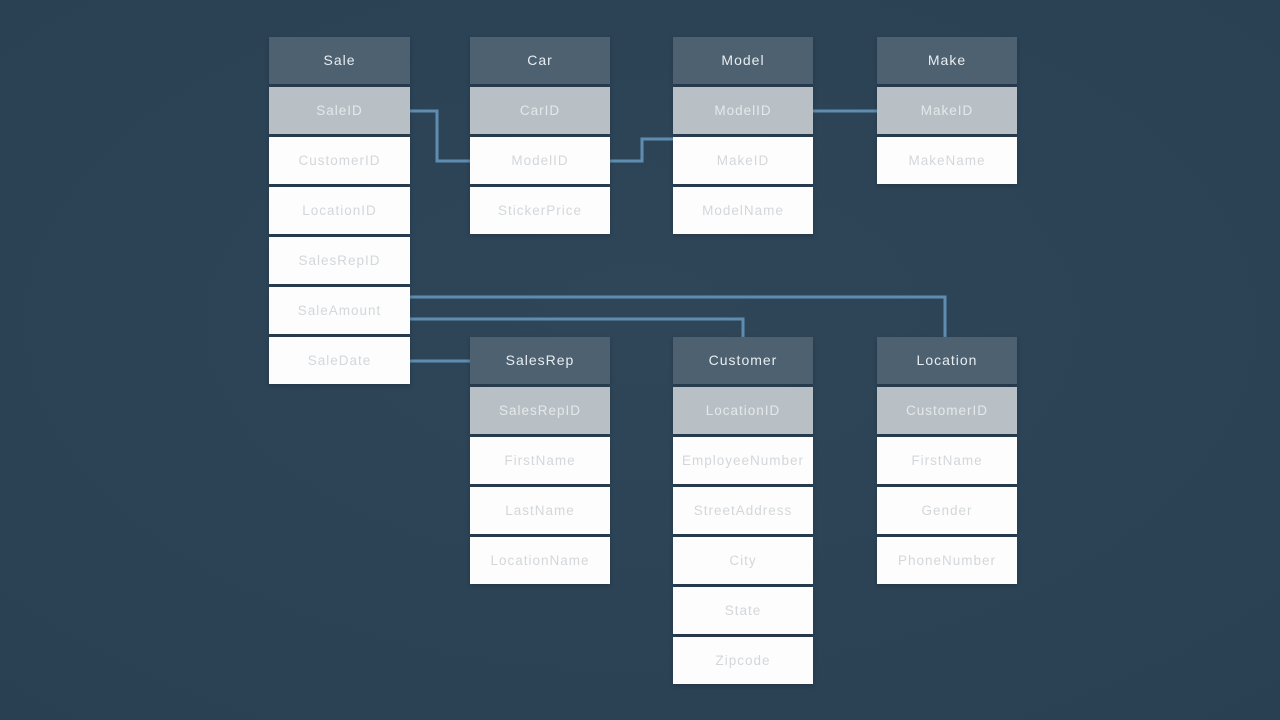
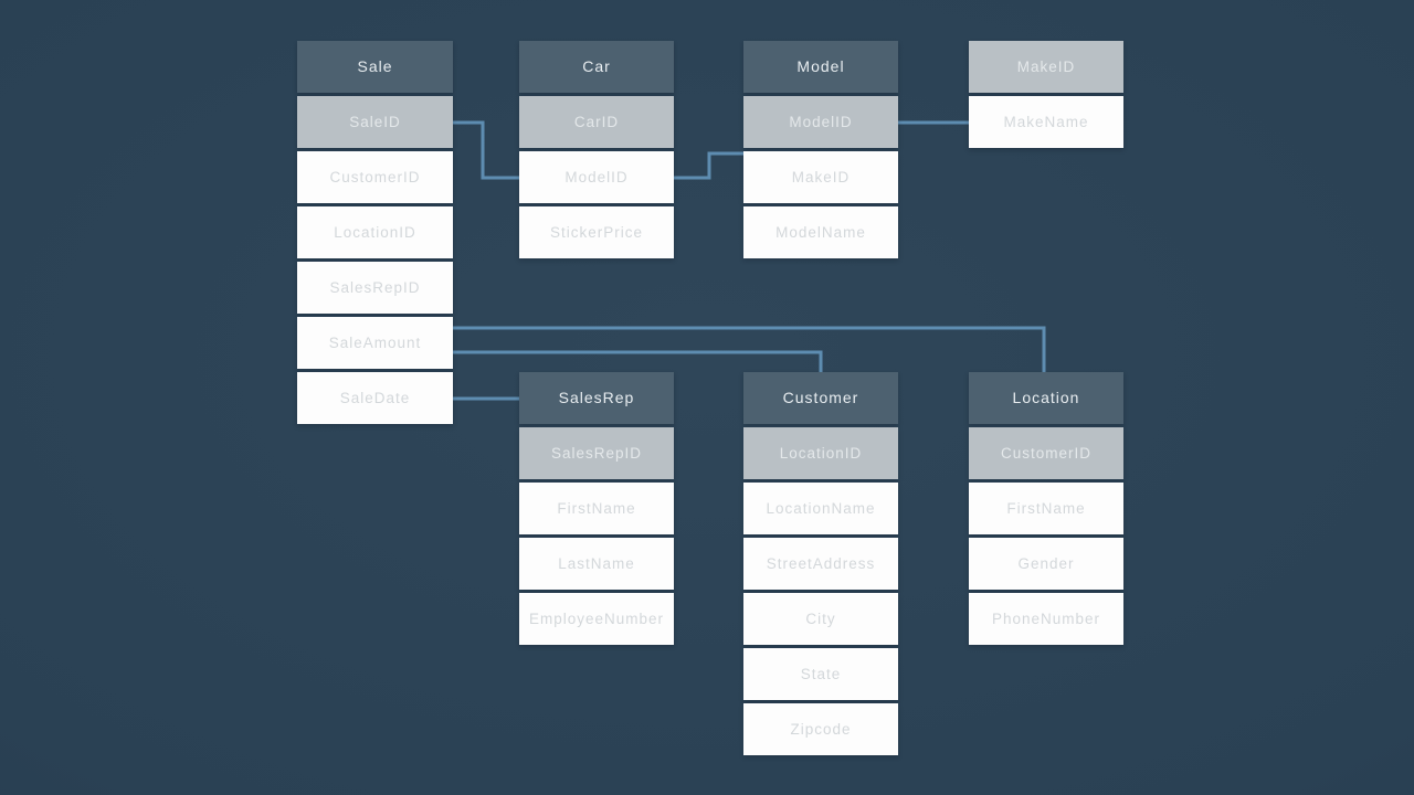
  Sale
  SaleID
  CustomerID
  LocationID
  SalesRepID
  SaleAmount
  SaleDate
  Car
  CarID
  ModelID
  StickerPrice
  Model
  ModelID
  MakeID
  ModelName
- Make
  MakeID
  MakeName
  SalesRep
  SalesRepID
  FirstName
  LastName
- LocationName
+ EmployeeNumber
  Customer
  LocationID
- EmployeeNumber
+ LocationName
  StreetAddress
  City
  State
  Zipcode
  Location
  CustomerID
  FirstName
  Gender
  PhoneNumber
